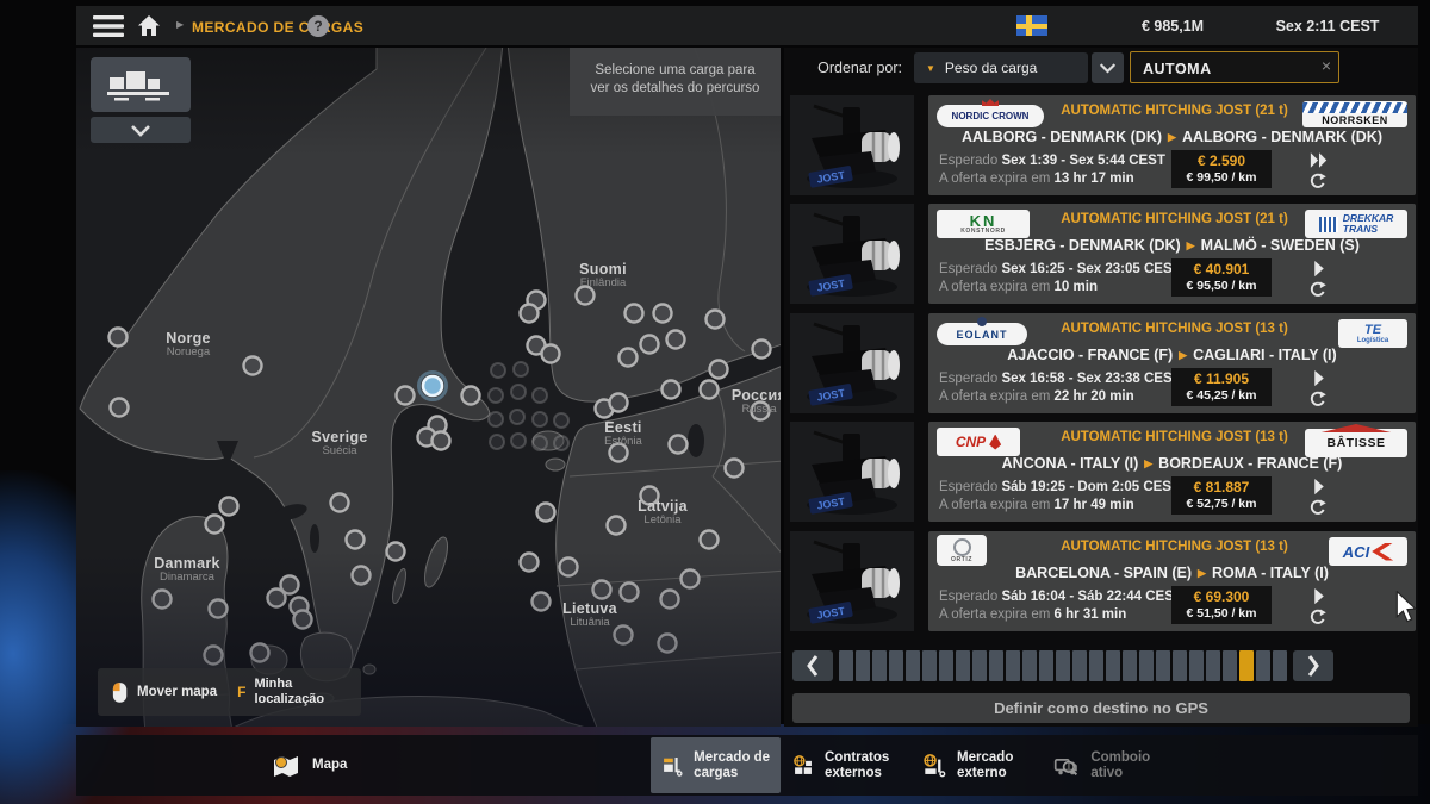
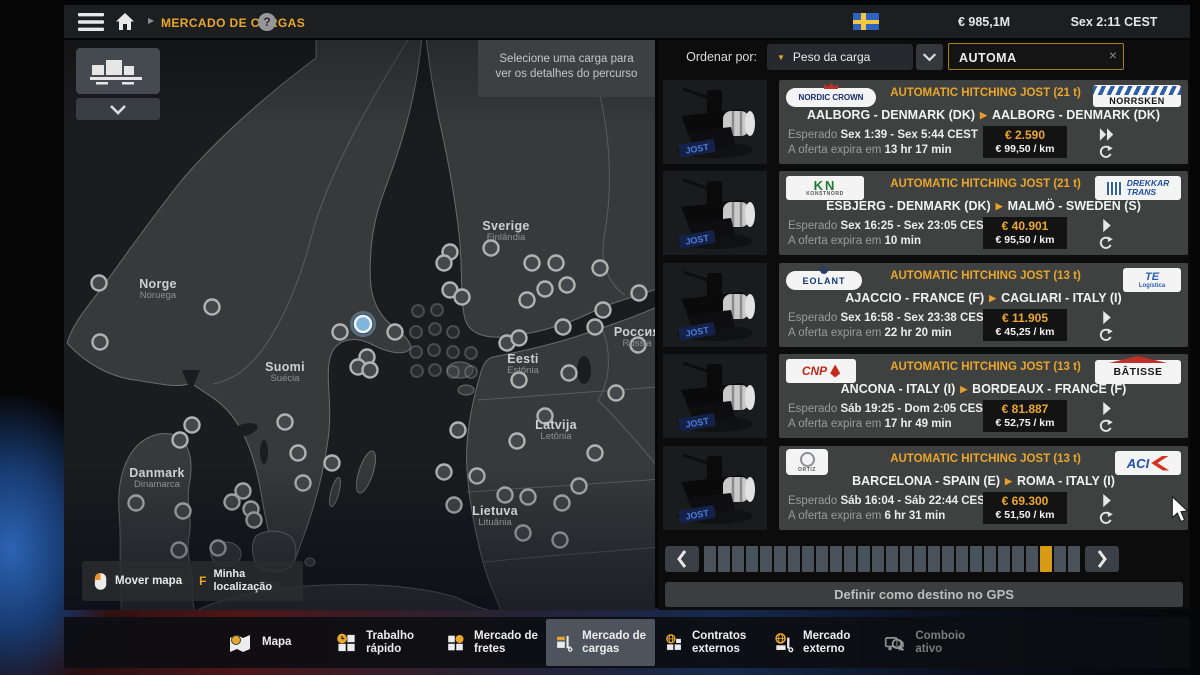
  ▶
  MERCADO DE CGAS
  ?
  € 985,1M
  Sex 2:11 CEST
  Norge
  Noruega
- Sverige
+ Suomi
  Suécia
- Suomi
+ Sverige
  Finlândia
  Eesti
  Estônia
  Latvija
  Letônia
  Lietuva
  Lituânia
  Danmark
  Dinamarca
  Росси
  Rússia
  Selecione uma carga para ver os detalhes do percurso
  Mover mapa
  F
  Minha localização
  Ordenar por:
  ▼
  Peso da carga
  AUTOMA
  ×
  NORDIC CROWN
  AUTOMATIC HITCHING JOST (21 t)
  NORRSKEN
  AALBORG - DENMARK (DK) ▶ AALBORG - DENMARK (DK)
  Esperado Sex 1:39 - Sex 5:44 CEST
  A oferta expira em 13 hr 17 min
  € 2.590
  € 99,50 / km
  KN
  AUTOMATIC HITCHING JOST (21 t)
  DREKKAR
  TRANS
  ESBJERG - DENMARK (DK) ▶ MALMÖ - SWEDEN (S)
  Esperado Sex 16:25 - Sex 23:05 CES
  A oferta expira em 10 min
  € 40.901
  € 95,50 / km
  EOLANT
  AUTOMATIC HITCHING JOST (13 t)
  TE
  AJACCIO - FRANCE (F) ▶ CAGLIARI - ITALY (I)
  Esperado Sex 16:58 - Sex 23:38 CES
  A oferta expira em 22 hr 20 min
  € 11.905
  € 45,25 / km
  CNP
  AUTOMATIC HITCHING JOST (13 t)
  BÂTISSE
  ANCONA - ITALY (I) ▶ BORDEAUX - FRANCE (F)
  Esperado Sáb 19:25 - Dom 2:05 CES
  A oferta expira em 17 hr 49 min
  € 81.887
  € 52,75 / km
  AUTOMATIC HITCHING JOST (13 t)
  ACI
  BARCELONA - SPAIN (E) ▶ ROMA - ITALY (I)
  Esperado Sáb 16:04 - Sáb 22:44 CES
  A oferta expira em 6 hr 31 min
  € 69.300
  € 51,50 / km
  Definir como destino no GPS
  Mapa
+ Trabalho rápido
+ Mercado de fretes
  Mercado de cargas
  Contratos externos
  Mercado externo
  Comboio ativo
